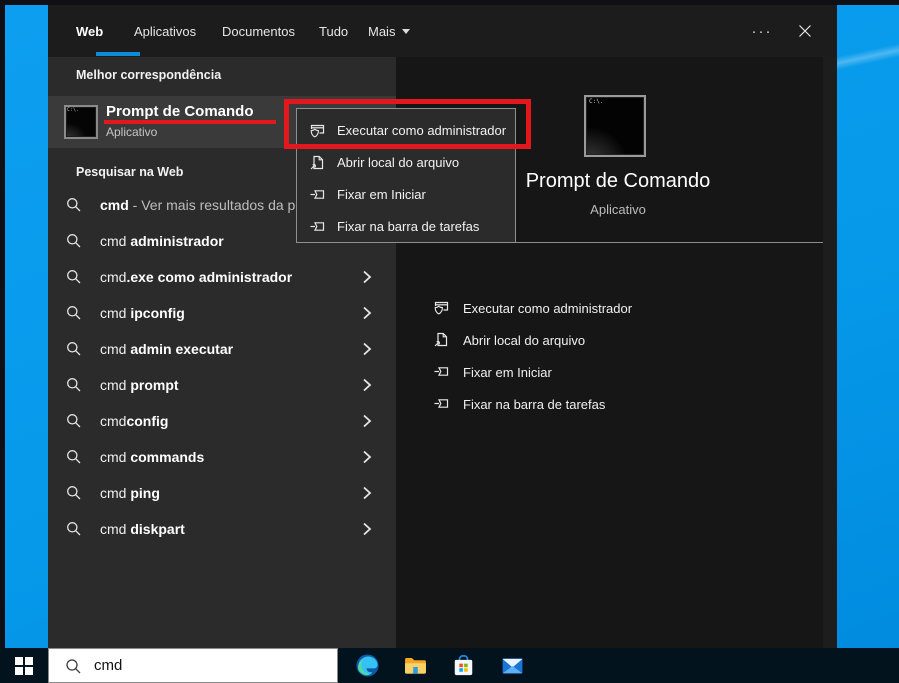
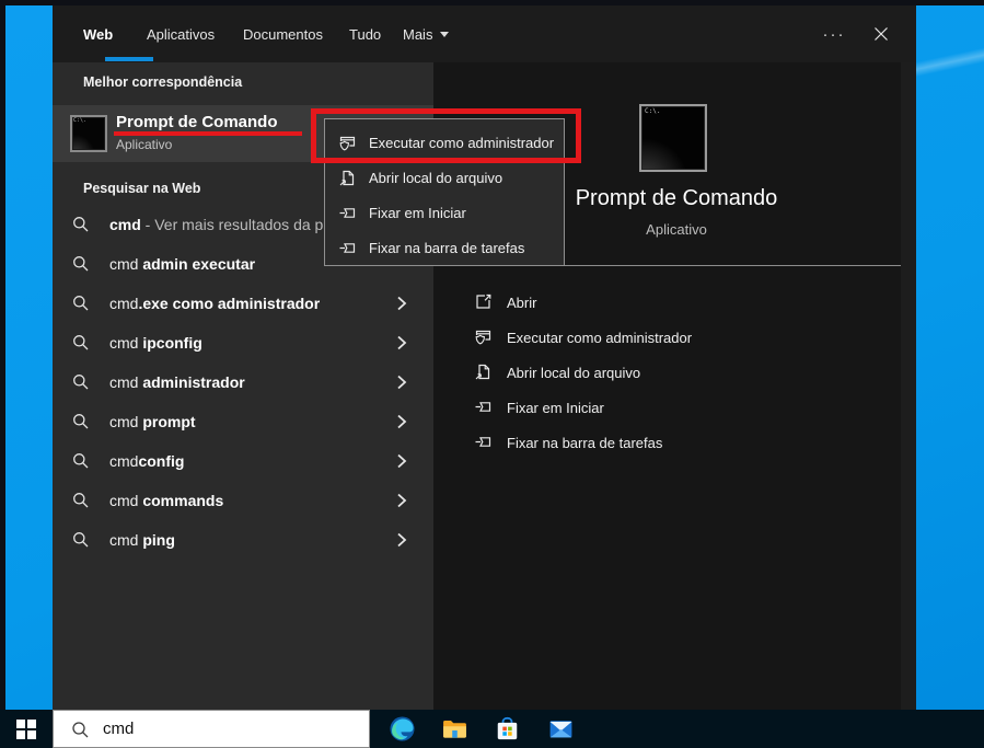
  Web
  Aplicativos
  Documentos
  Tudo
  Mais
  ···
  Melhor correspondência
  Prompt de Comando
  Aplicativo
  Pesquisar na Web
  cmd - Ver mais resultados da p
- cmd administrador
+ cmd admin executar
  cmd.exe como administrador
  cmd ipconfig
- cmd admin executar
+ cmd administrador
  cmd prompt
  cmdconfig
  cmd commands
  cmd ping
- cmd diskpart
  Prompt de Comando
  Aplicativo
+ Abrir
  Executar como administrador
  Abrir local do arquivo
  Fixar em Iniciar
  Fixar na barra de tarefas
  Executar como administrador
  Abrir local do arquivo
  Fixar em Iniciar
  Fixar na barra de tarefas
  cmd
